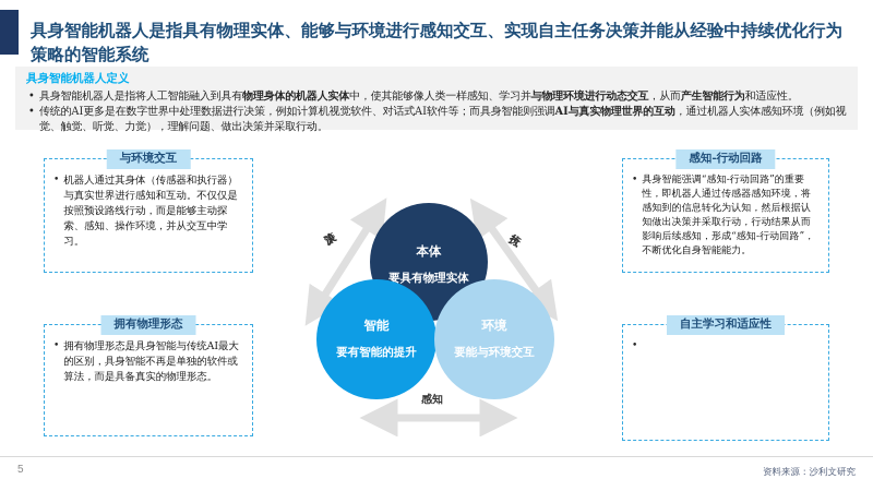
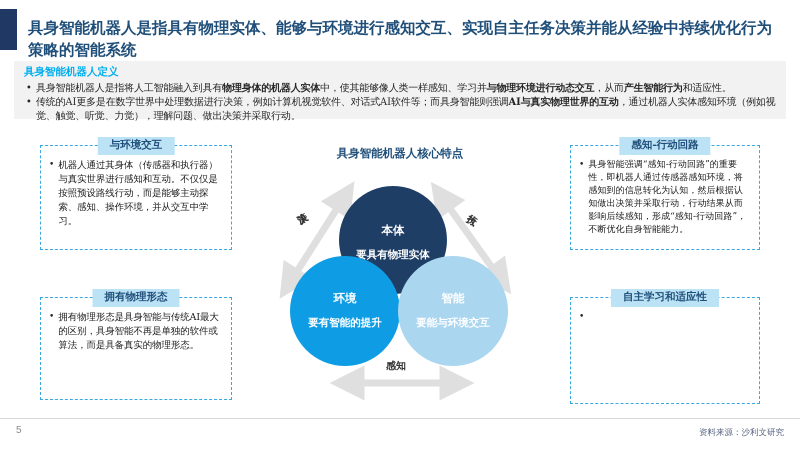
  具身智能机器人是指具有物理实体、能够与环境进行感知交互、实现自主任务决策并能从经验中持续优化行为策略的智能系统
  具身智能机器人定义
  具身智能机器人是指将人工智能融入到具有物理身体的机器人实体中，使其能够像人类一样感知、学习并与物理环境进行动态交互，从而产生智能行为和适应性。
  传统的AI更多是在数字世界中处理数据进行决策，例如计算机视觉软件、对话式AI软件等；而具身智能则强调AI与真实物理世界的互动，通过机器人实体感知环境（例如视觉、触觉、听觉、力觉），理解问题、做出决策并采取行动。
  与环境交互
  •
  机器人通过其身体（传感器和执行器）与真实世界进行感知和互动。不仅仅是按照预设路线行动，而是能够主动探索、感知、操作环境，并从交互中学习。
  感知-行动回路
  •
  具身智能强调“感知-行动回路”的重要性，即机器人通过传感器感知环境，将感知到的信息转化为认知，然后根据认知做出决策并采取行动，行动结果从而影响后续感知，形成“感知-行动回路”，不断优化自身智能能力。
  拥有物理形态
  •
  拥有物理形态是具身智能与传统AI最大的区别，具身智能不再是单独的软件或算法，而是具备真实的物理形态。
  自主学习和适应性
  •
+ 具身智能机器人核心特点
  本体
  要具有物理实体
- 智能
+ 环境
  要有智能的提升
- 环境
+ 智能
  要能与环境交互
  感知
  5
  资料来源：沙利文研究
